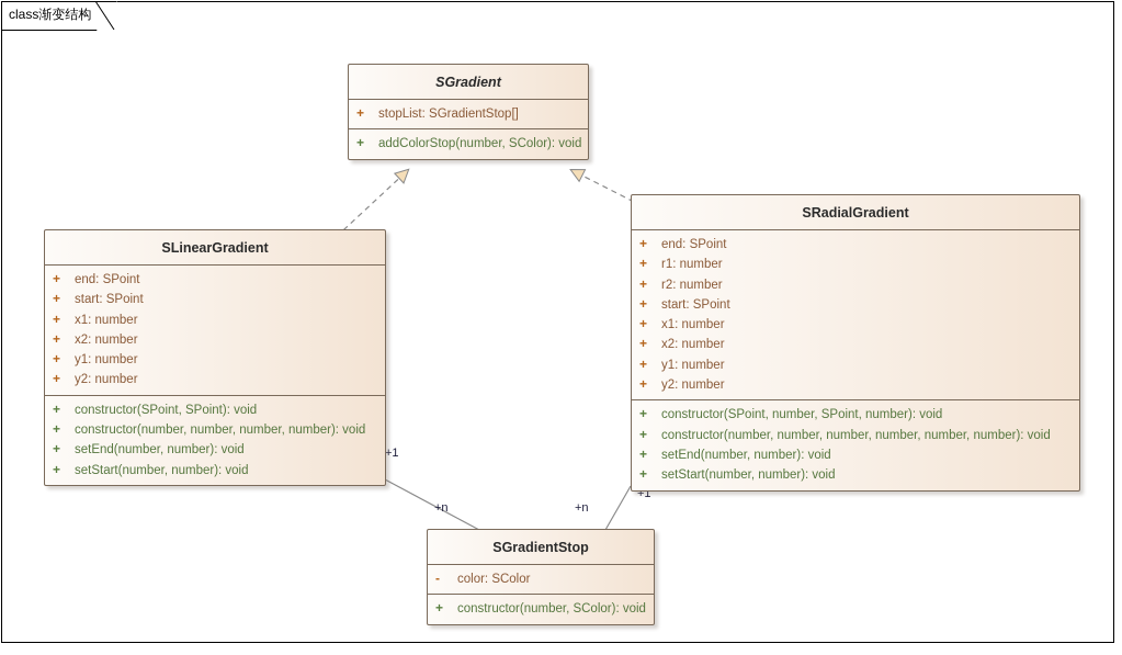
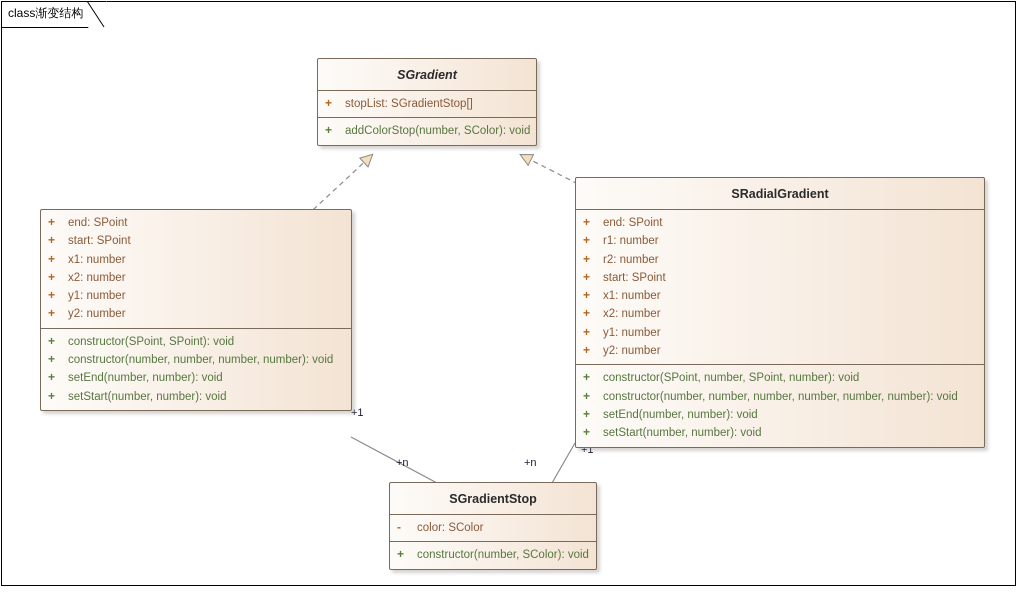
  class渐变结构
  +1
  +n
  +n
  +1
  SGradient
  +
  stopList: SGradientStop[]
  +
  addColorStop(number, SColor): void
- SLinearGradient
  +
  end: SPoint
  +
  start: SPoint
  +
  x1: number
  +
  x2: number
  +
  y1: number
  +
  y2: number
  +
  constructor(SPoint, SPoint): void
  +
  constructor(number, number, number, number): void
  +
  setEnd(number, number): void
  +
  setStart(number, number): void
  SRadialGradient
  +
  end: SPoint
  +
  r1: number
  +
  r2: number
  +
  start: SPoint
  +
  x1: number
  +
  x2: number
  +
  y1: number
  +
  y2: number
  +
  constructor(SPoint, number, SPoint, number): void
  +
  constructor(number, number, number, number, number, number): void
  +
  setEnd(number, number): void
  +
  setStart(number, number): void
  SGradientStop
  -
  color: SColor
  +
  constructor(number, SColor): void
